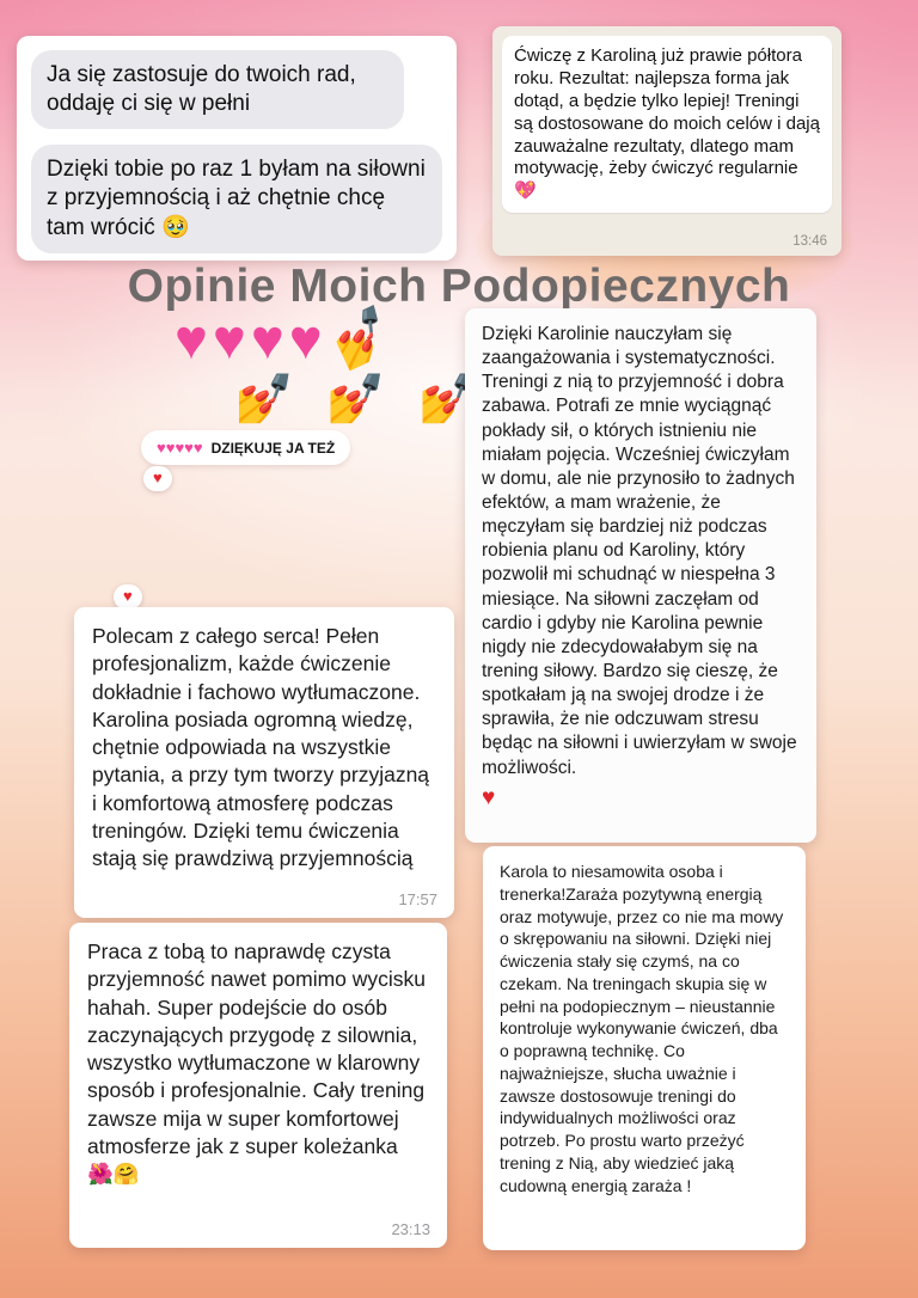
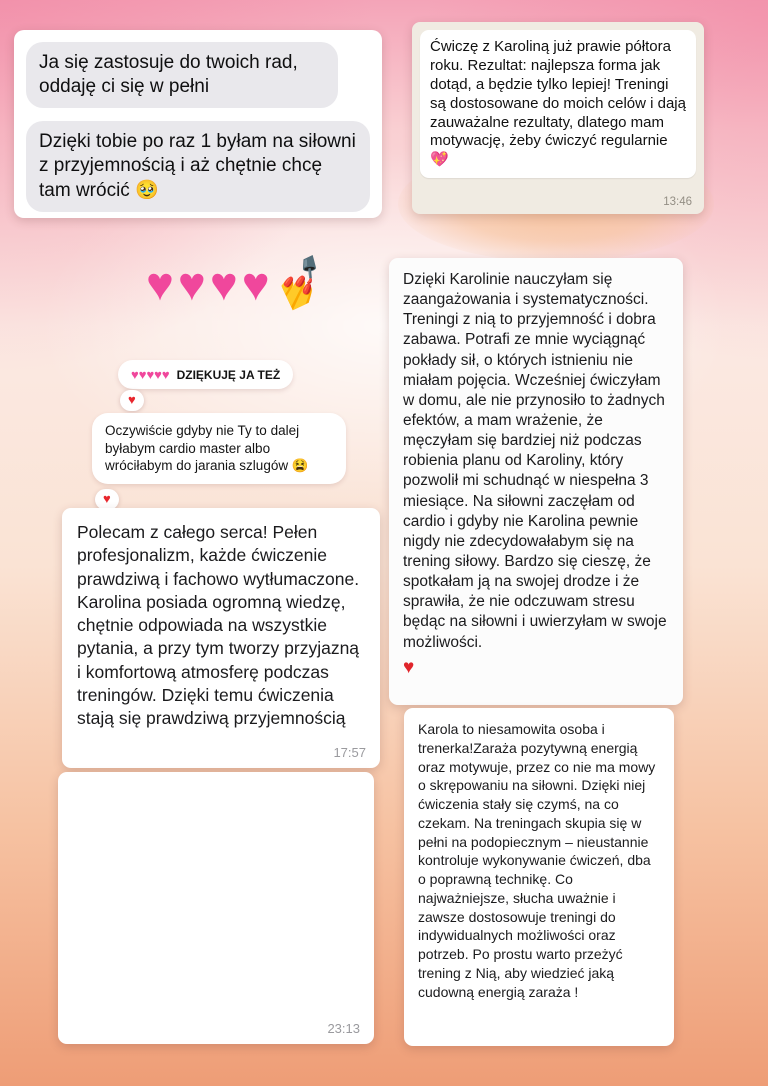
  Ja się zastosuje do twoich rad, oddaję ci się w pełni Dzięki tobie po raz 1 byłam na siłowni z przyjemnością i aż chętnie chcę tam wrócić 🥹
  Ćwiczę z Karoliną już prawie półtora roku. Rezultat: najlepsza forma jak dotąd, a będzie tylko lepiej! Treningi są dostosowane do moich celów i dają zauważalne rezultaty, dlatego mam motywację, żeby ćwiczyć regularnie 💖
  13:46
- Opinie Moich Podopiecznych
- 💅 💅 💅
  ♥♥♥♥♥ DZIĘKUJĘ JA TEŻ
  ♥
+ Oczywiście gdyby nie Ty to dalej byłabym cardio master albo wróciłabym do jarania szlugów 😫
  ♥
  Dzięki Karolinie nauczyłam się zaangażowania i systematyczności. Treningi z nią to przyjemność i dobra zabawa. Potrafi ze mnie wyciągnąć pokłady sił, o których istnieniu nie miałam pojęcia. Wcześniej ćwiczyłam w domu, ale nie przynosiło to żadnych efektów, a mam wrażenie, że męczyłam się bardziej niż podczas robienia planu od Karoliny, który pozwolił mi schudnąć w niespełna 3 miesiące. Na siłowni zaczęłam od cardio i gdyby nie Karolina pewnie nigdy nie zdecydowałabym się na trening siłowy. Bardzo się cieszę, że spotkałam ją na swojej drodze i że sprawiła, że nie odczuwam stresu będąc na siłowni i uwierzyłam w swoje możliwości.
  ♥
- Polecam z całego serca! Pełen profesjonalizm, każde ćwiczenie dokładnie i fachowo wytłumaczone. Karolina posiada ogromną wiedzę, chętnie odpowiada na wszystkie pytania, a przy tym tworzy przyjazną i komfortową atmosferę podczas treningów. Dzięki temu ćwiczenia stają się prawdziwą przyjemnością
+ Polecam z całego serca! Pełen profesjonalizm, każde ćwiczenie prawdziwą i fachowo wytłumaczone. Karolina posiada ogromną wiedzę, chętnie odpowiada na wszystkie pytania, a przy tym tworzy przyjazną i komfortową atmosferę podczas treningów. Dzięki temu ćwiczenia stają się prawdziwą przyjemnością
  17:57
- Praca z tobą to naprawdę czysta przyjemność nawet pomimo wycisku hahah. Super podejście do osób zaczynających przygodę z silownia, wszystko wytłumaczone w klarowny sposób i profesjonalnie. Cały trening zawsze mija w super komfortowej atmosferze jak z super koleżanka 🌺🤗
  23:13
  Karola to niesamowita osoba i trenerka!Zaraża pozytywną energią oraz motywuje, przez co nie ma mowy o skrępowaniu na siłowni. Dzięki niej ćwiczenia stały się czymś, na co czekam. Na treningach skupia się w pełni na podopiecznym – nieustannie kontroluje wykonywanie ćwiczeń, dba o poprawną technikę. Co najważniejsze, słucha uważnie i zawsze dostosowuje treningi do indywidualnych możliwości oraz potrzeb. Po prostu warto przeżyć trening z Nią, aby wiedzieć jaką cudowną energią zaraża !
